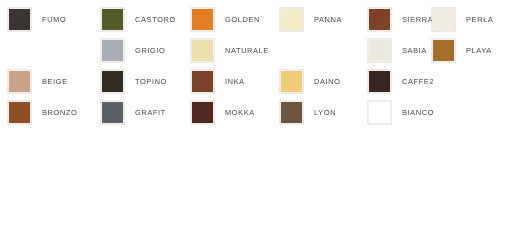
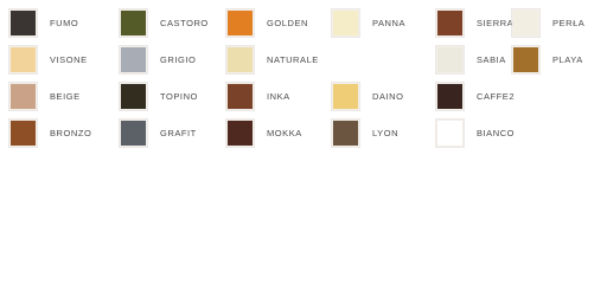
  FUMO
+ VISONE
  BEIGE
  BRONZO
  CASTORO
  GRIGIO
  TOPINO
  GRAFIT
  GOLDEN
  NATURALE
  INKA
  MOKKA
  PANNA
  DAINO
  LYON
  SIERRA
  SABIA
  CAFFE2
  BIANCO
  PERŁA
  PLAYA
